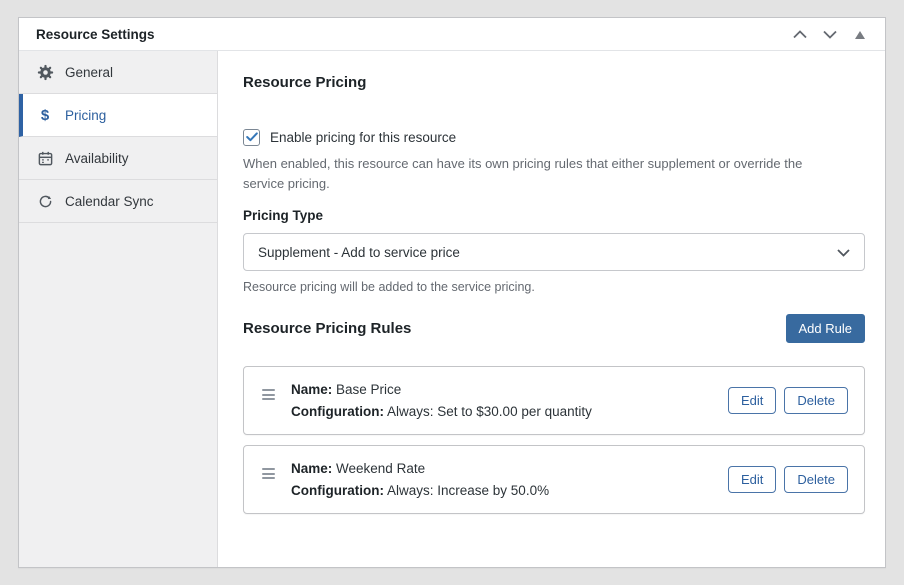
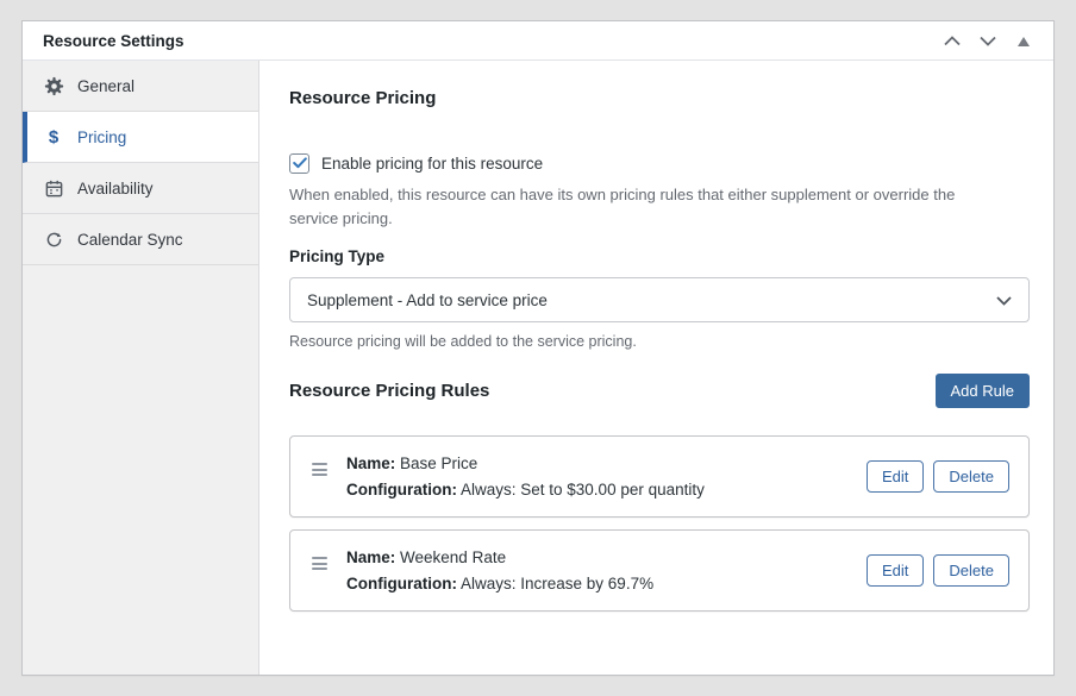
  Resource Settings
  General
  $
  Pricing
  Availability
  Calendar Sync
  Resource Pricing
  Enable pricing for this resource
  When enabled, this resource can have its own pricing rules that either supplement or override the service pricing.
  Pricing Type
  Supplement - Add to service price
  Resource pricing will be added to the service pricing.
  Resource Pricing Rules
  Add Rule
  Name: Base Price
  Configuration: Always: Set to $30.00 per quantity
  Edit
  Delete
  Name: Weekend Rate
- Configuration: Always: Increase by 50.0%
+ Configuration: Always: Increase by 69.7%
  Edit
  Delete
